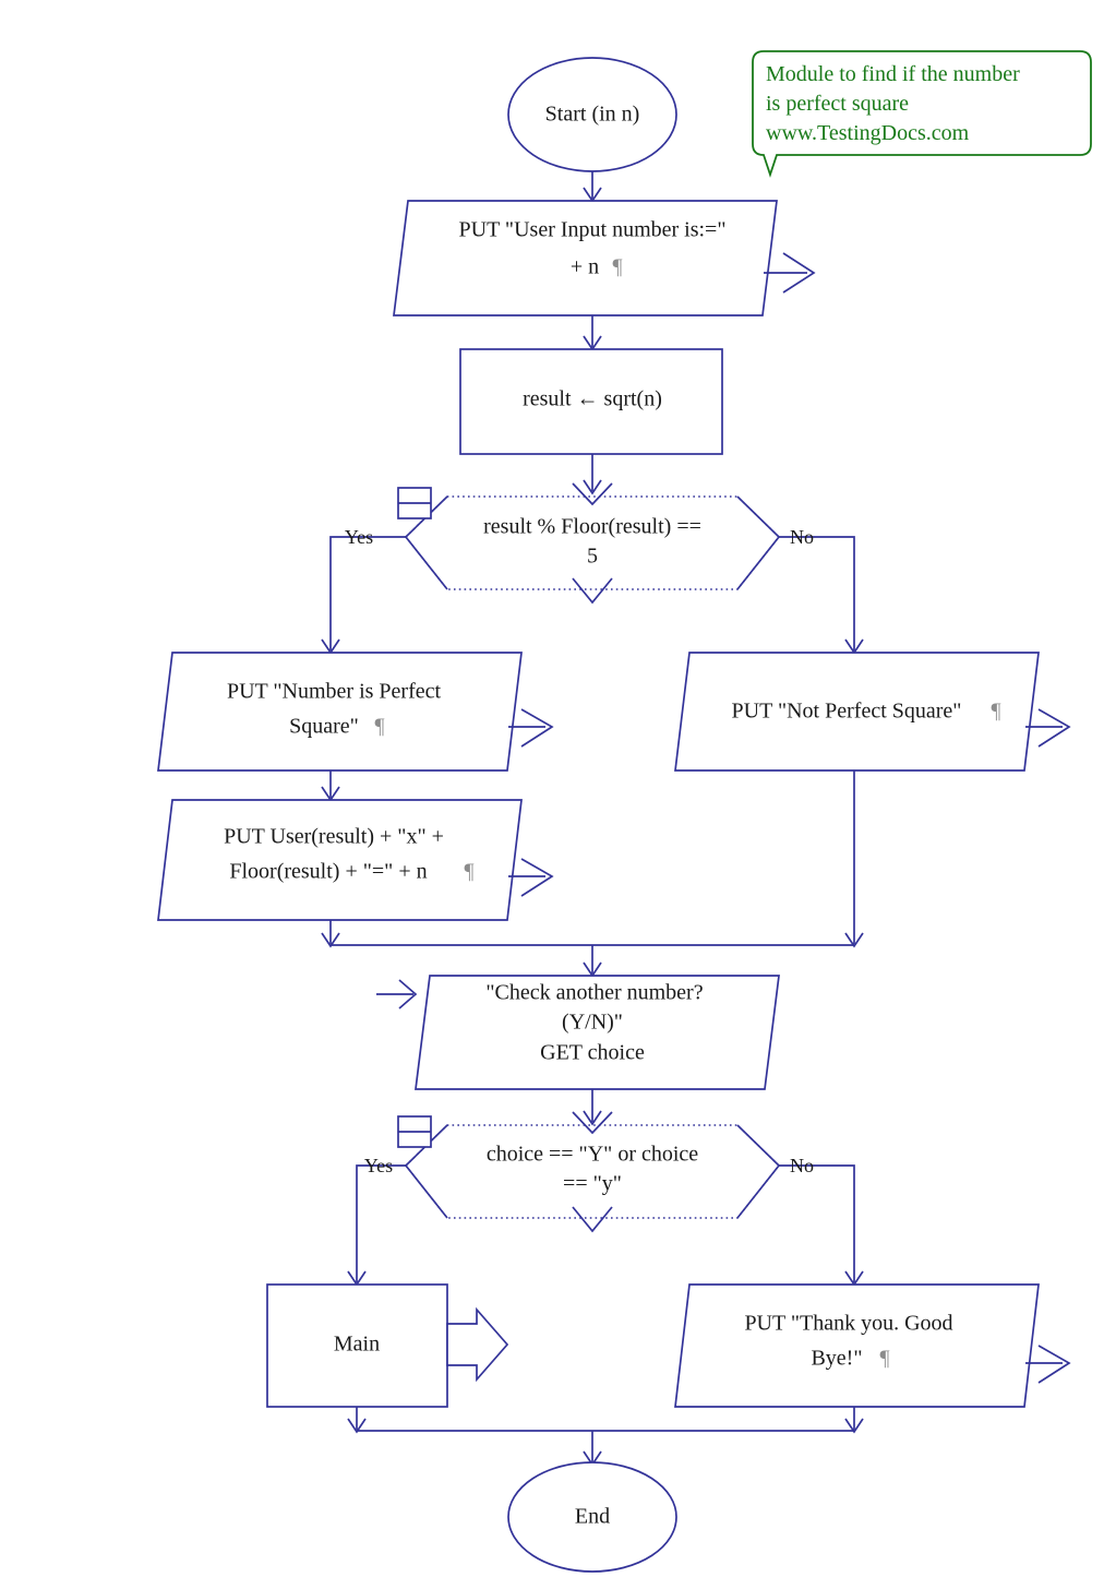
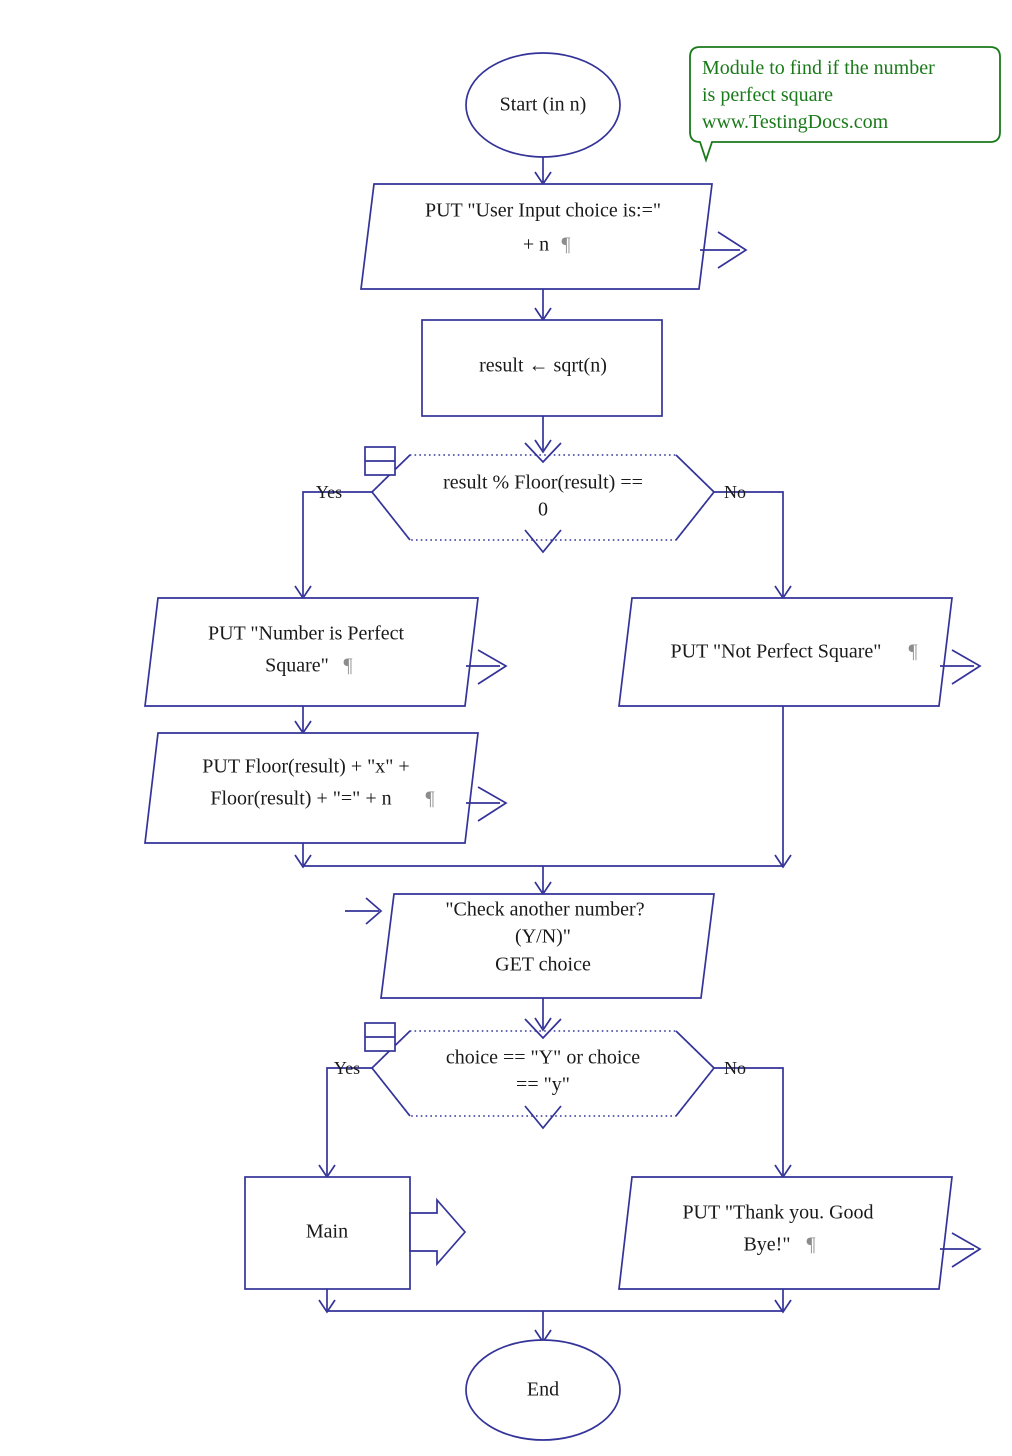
  Start (in n)
  Module to find if the number
  is perfect square
  www.TestingDocs.com
- PUT "User Input number is:="
+ PUT "User Input choice is:="
  + n
  ¶
  result ← sqrt(n)
  result % Floor(result) ==
- 5
+ 0
  Yes
  No
  PUT "Number is Perfect
  Square"
  ¶
- PUT User(result) + "x" +
+ PUT Floor(result) + "x" +
  Floor(result) + "=" + n
  ¶
  PUT "Not Perfect Square"
  ¶
  "Check another number?
  (Y/N)"
  GET choice
  choice == "Y" or choice
  == "y"
  Yes
  No
  Main
  PUT "Thank you. Good
  Bye!"
  ¶
  End
